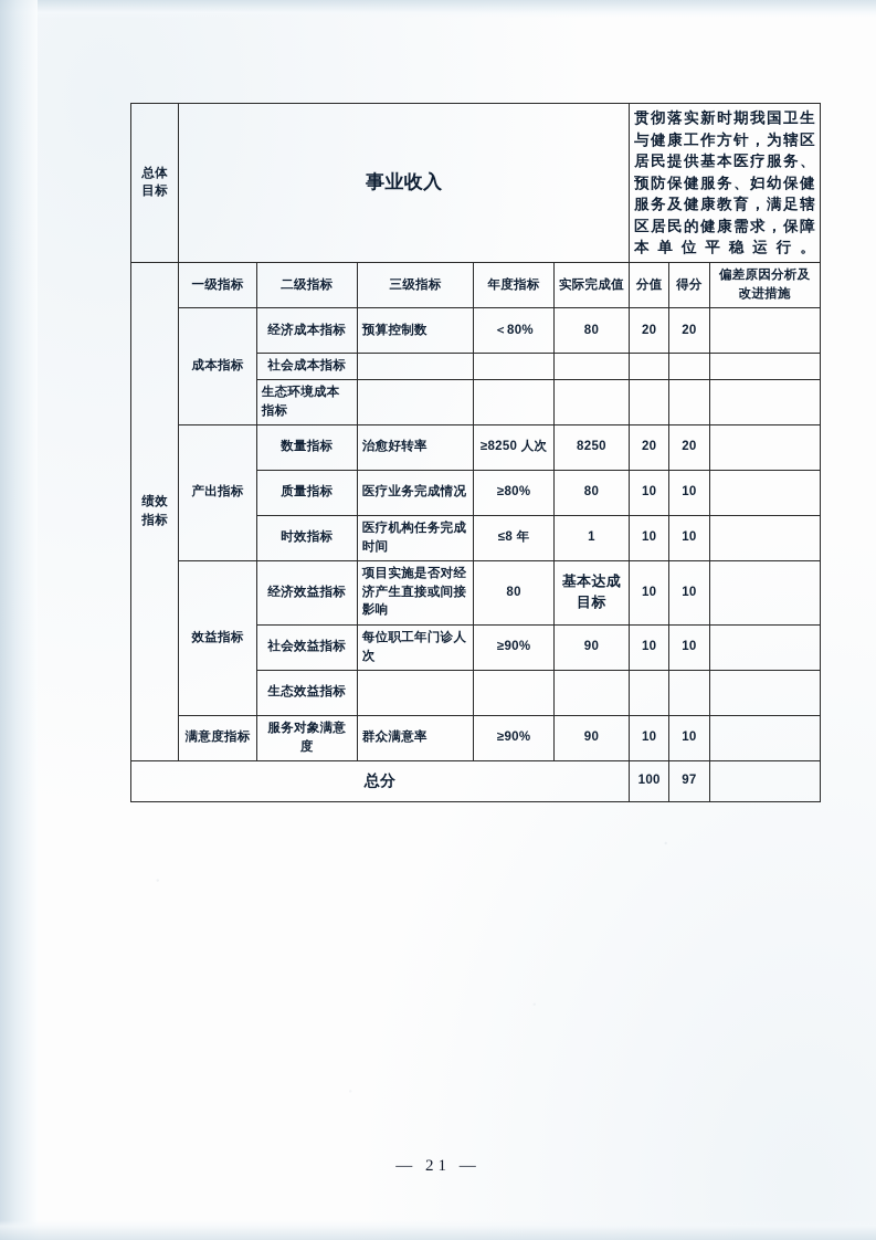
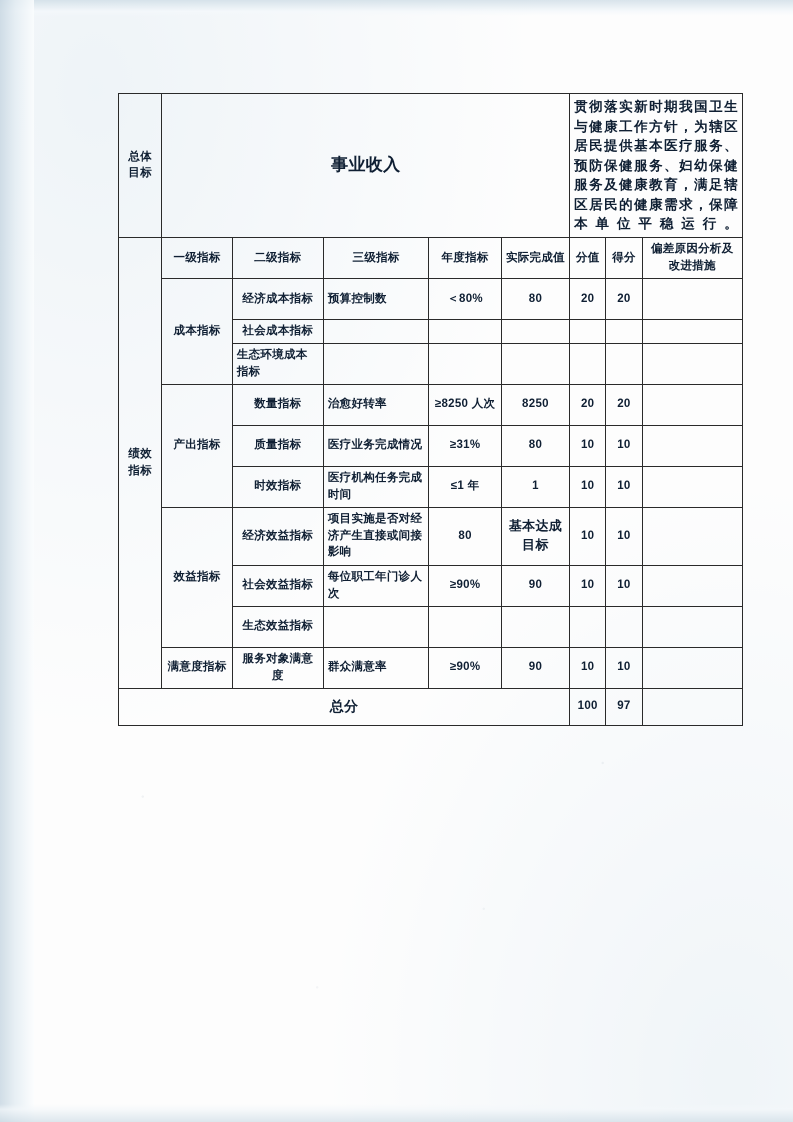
  总体目标	事业收入	贯彻落实新时期我国卫生与健康工作方针，为辖区居民提供基本医疗服务、预防保健服务、妇幼保健服务及健康教育，满足辖区居民的健康需求，保障本单位平稳运行。
  绩效指标	一级指标	二级指标	三级指标	年度指标	实际完成值	分值	得分	偏差原因分析及改进措施
  成本指标	经济成本指标	预算控制数	＜80%	80	20	20
  社会成本指标
  生态环境成本指标
  产出指标	数量指标	治愈好转率	≥8250 人次	8250	20	20
- 质量指标	医疗业务完成情况	≥80%	80	10	10
+ 质量指标	医疗业务完成情况	≥31%	80	10	10
- 时效指标	医疗机构任务完成时间	≤8 年	1	10	10
+ 时效指标	医疗机构任务完成时间	≤1 年	1	10	10
  效益指标	经济效益指标	项目实施是否对经济产生直接或间接影响	80	基本达成目标	10	10
  社会效益指标	每位职工年门诊人次	≥90%	90	10	10
  生态效益指标
  满意度指标	服务对象满意度	群众满意率	≥90%	90	10	10
  总分	100	97
- — 21 —
